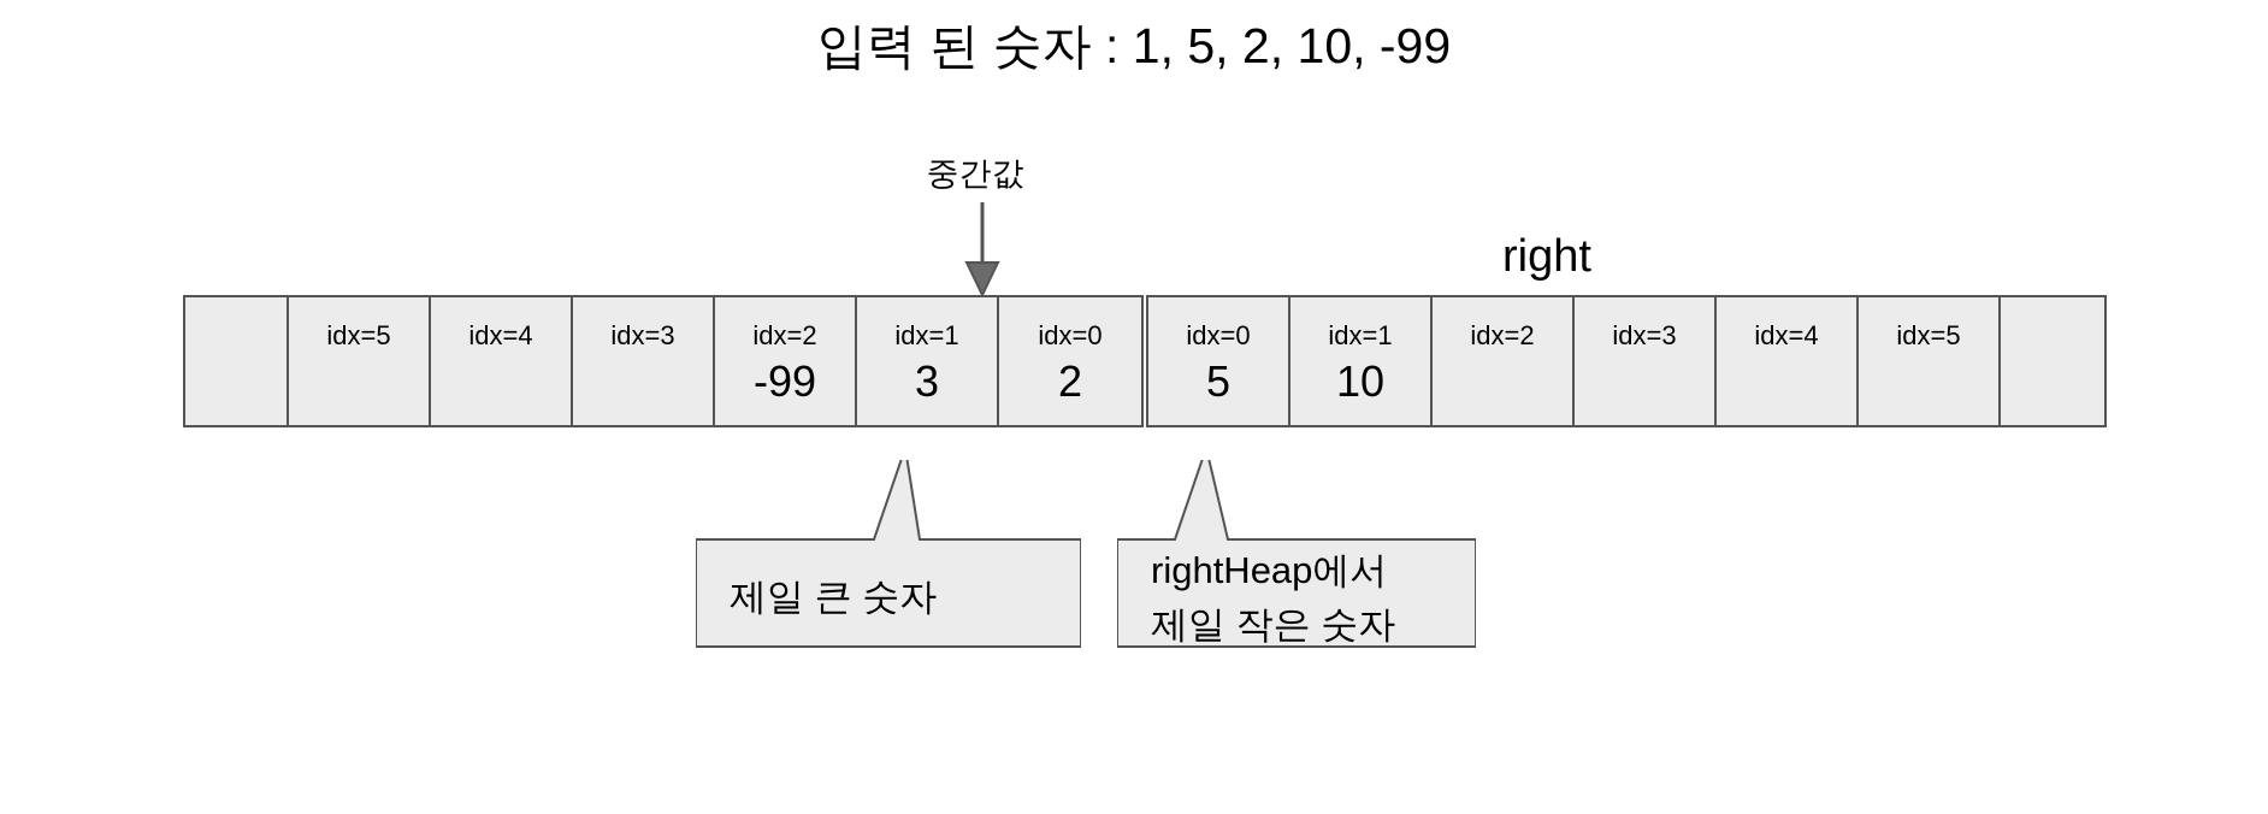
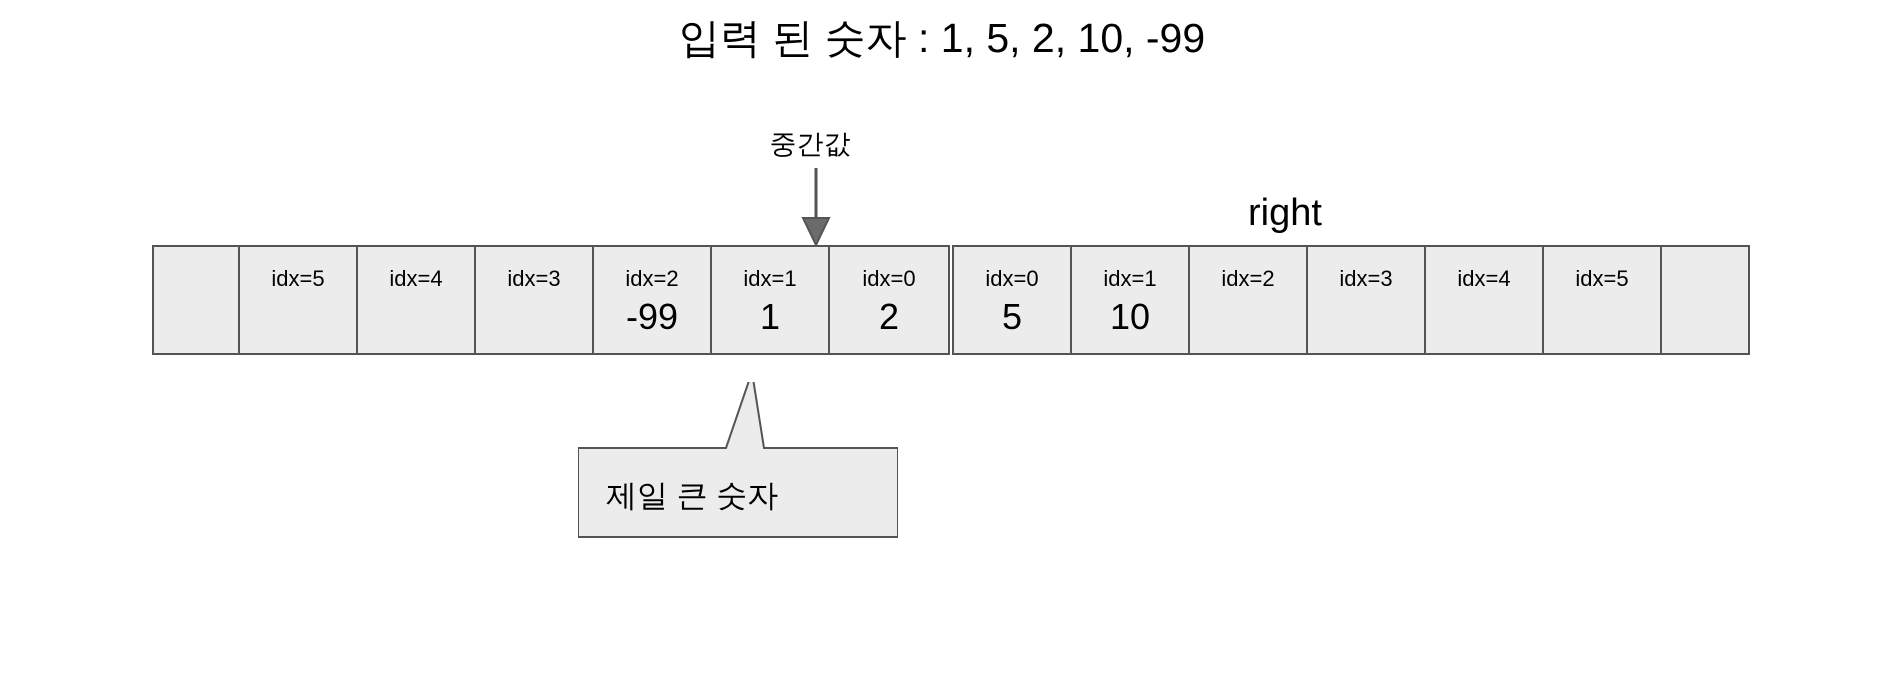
  입력 된 숫자 : 1, 5, 2, 10, -99
  중간값
  right
  idx=5
  idx=4
  idx=3
  idx=2
  -99
  idx=1
- 3
+ 1
  idx=0
  2
  idx=0
  5
  idx=1
  10
  idx=2
  idx=3
  idx=4
  idx=5
  제일 큰 숫자
- rightHeap에서
- 제일 작은 숫자
